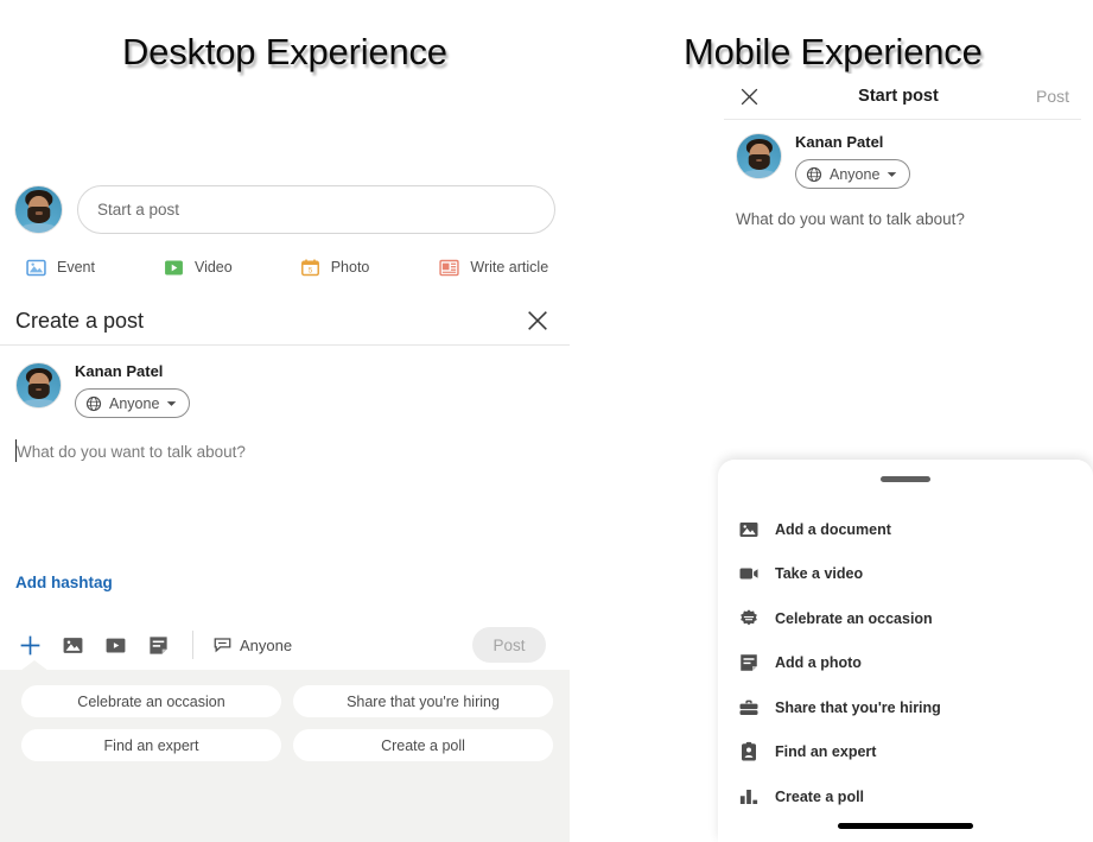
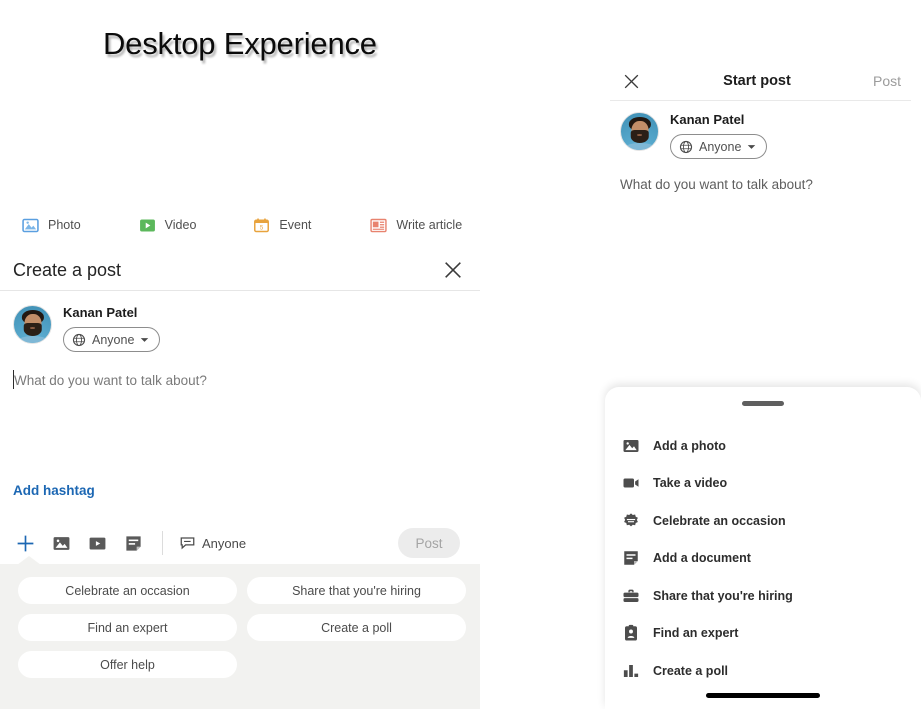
  Desktop Experience
- Mobile Experience
- Start a post
- Event
+ Photo
  Video
- Photo
+ Event
  Write article
  Create a post
  Kanan Patel
  Anyone
  What do you want to talk about?
  Add hashtag
  Anyone
  Post
  Celebrate an occasion
  Share that you're hiring
  Find an expert
  Create a poll
+ Offer help
  Start post
  Post
  Kanan Patel
  Anyone
  What do you want to talk about?
- Add a document
+ Add a photo
  Take a video
  Celebrate an occasion
- Add a photo
+ Add a document
  Share that you're hiring
  Find an expert
  Create a poll
